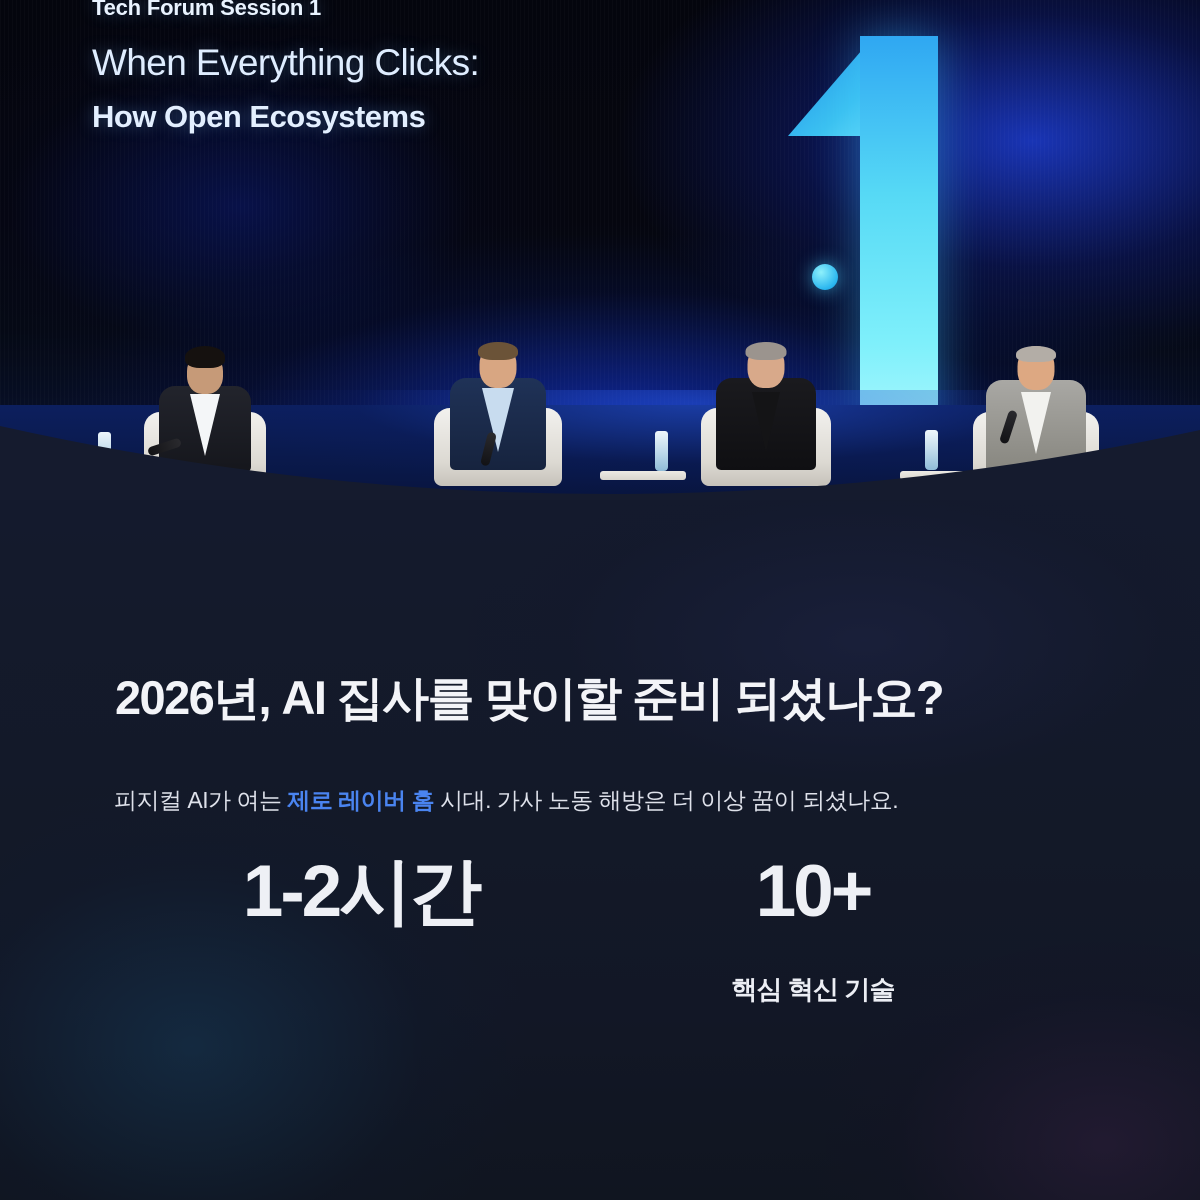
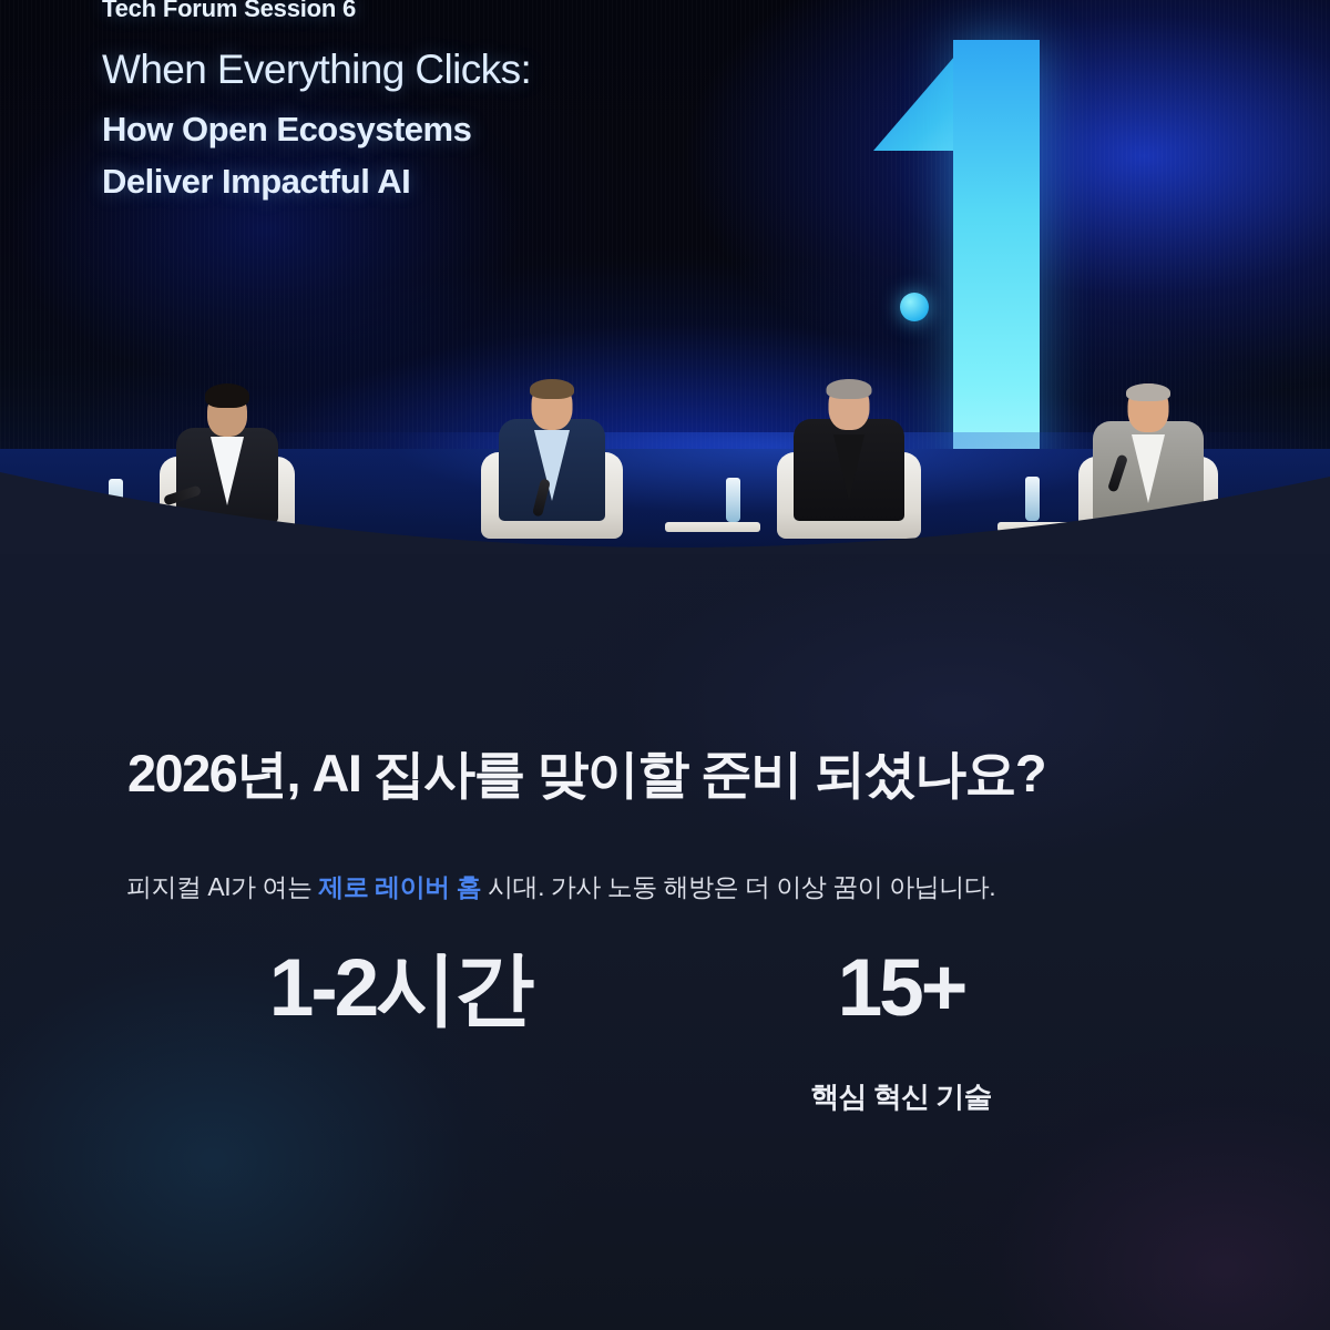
- Tech Forum Session 1
+ Tech Forum Session 6
  When Everything Clicks:
  How Open Ecosystems
+ Deliver Impactful AI
  2026년, AI 집사를 맞이할 준비 되셨나요?
- 피지컬 AI가 여는 제로 레이버 홈 시대. 가사 노동 해방은 더 이상 꿈이 되셨나요.
+ 피지컬 AI가 여는 제로 레이버 홈 시대. 가사 노동 해방은 더 이상 꿈이 아닙니다.
  1-2시간
- 10+
+ 15+
  핵심 혁신 기술
